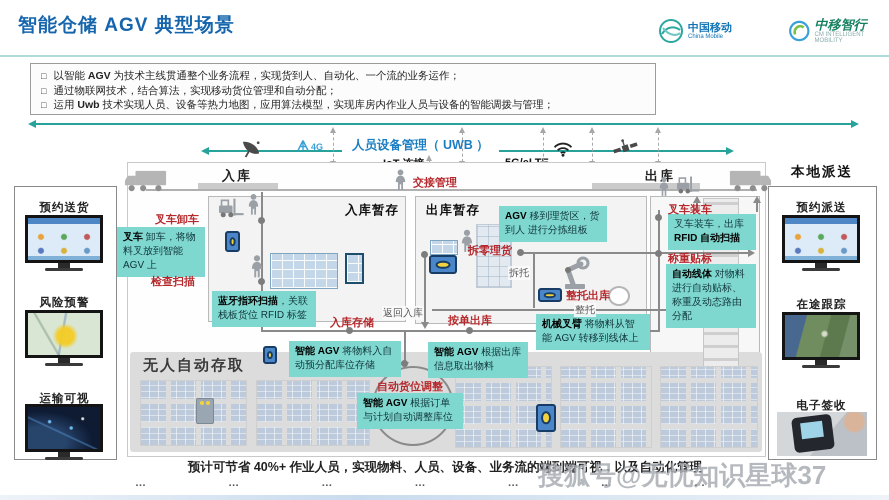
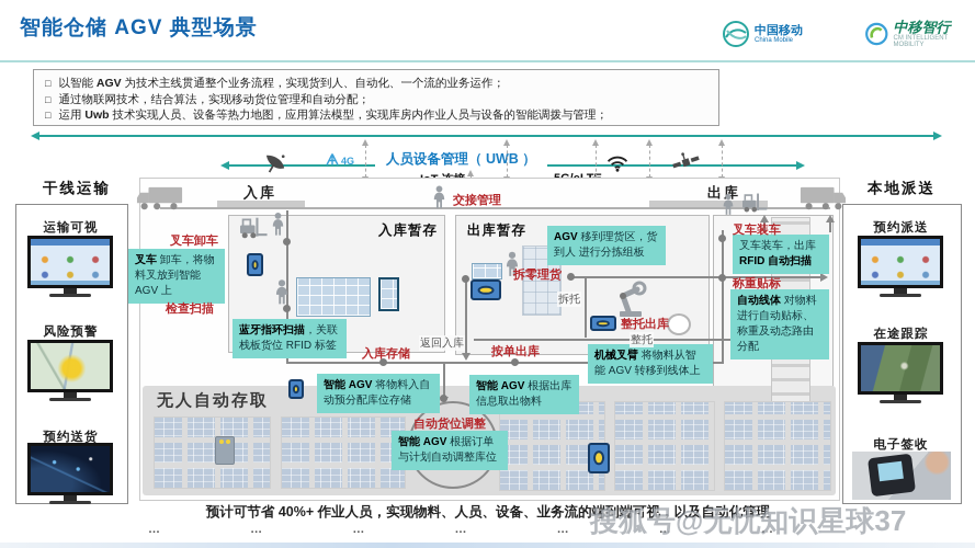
  智能仓储 AGV 典型场景
  中国移动
  中移智行
  □ 以智能 AGV 为技术主线贯通整个业务流程，实现货到人、自动化、一个流的业务运作；
  □ 通过物联网技术，结合算法，实现移动货位管理和自动分配；
  □ 运用 Uwb 技术实现人员、设备等热力地图，应用算法模型，实现库房内作业人员与设备的智能调拨与管理；
  人员设备管理（ UWB ）
  4G
+ 干线运输
- 预约送货
+ 运输可视
  风险预警
- 运输可视
+ 预约送货
  本地派送
  预约派送
  在途跟踪
  电子签收
  入库
  出库
  交接管理
  入库暂存
  出库暂存
  无人自动存取
  叉车卸车
  检查扫描
  入库存储
  拆零理货
  拆托
  整托出库
  整托
  返回入库
  按单出库
  叉车装车
  称重贴标
  自动货位调整
  叉车 卸车，将物料叉放到智能 AGV 上
  蓝牙指环扫描，关联栈板货位 RFID 标签
  智能 AGV 将物料入自动预分配库位存储
  AGV 移到理货区，货到人 进行分拣组板
  智能 AGV 根据出库信息取出物料
  智能 AGV 根据订单与计划自动调整库位
  机械叉臂 将物料从智能 AGV 转移到线体上
  叉车装车，出库 RFID 自动扫描
  自动线体 对物料进行自动贴标、称重及动态路由分配
  预计可节省 40%+ 作业人员，实现物料、人员、设备、业务流的端到端可视，以及自动化管理
  …
  …
  …
  …
  …
  …
  …
  搜狐号@无忧知识星球37
